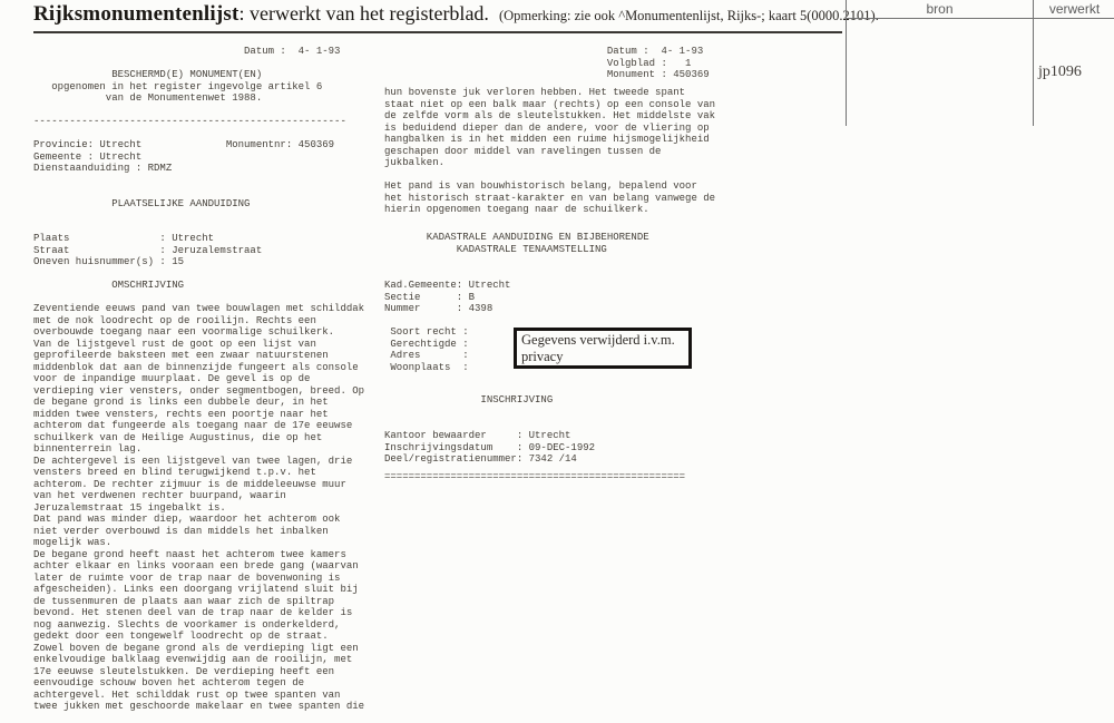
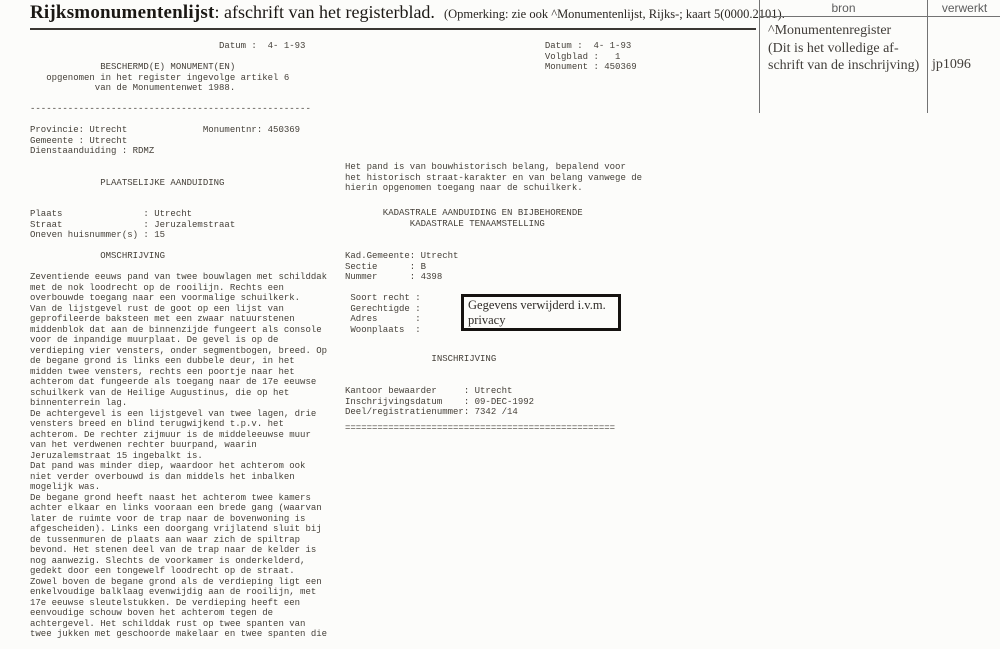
- Rijksmonumentenlijst: verwerkt van het registerblad. (Opmerking: zie ook ^Monumentenlijst, Rijks-; kaart 5(0000.2101).
+ Rijksmonumentenlijst: afschrift van het registerblad. (Opmerking: zie ook ^Monumentenlijst, Rijks-; kaart 5(0000.2101).
  bron
  verwerkt
+ ^Monumentenregister
+ (Dit is het volledige af-
+ schrift van de inschrijving)
  jp1096
  Datum : 4- 1-93
  BESCHERMD(E) MONUMENT(EN)
  opgenomen in het register ingevolge artikel 6
  van de Monumentenwet 1988.
  ----------------------------------------------------
  Provincie: Utrecht Monumentnr: 450369
  Gemeente : Utrecht
  Dienstaanduiding : RDMZ
  PLAATSELIJKE AANDUIDING
  Plaats : Utrecht
  Straat : Jeruzalemstraat
  Oneven huisnummer(s) : 15
  OMSCHRIJVING
  Zeventiende eeuws pand van twee bouwlagen met schilddak
  met de nok loodrecht op de rooilijn. Rechts een
  overbouwde toegang naar een voormalige schuilkerk.
  Van de lijstgevel rust de goot op een lijst van
  geprofileerde baksteen met een zwaar natuurstenen
  middenblok dat aan de binnenzijde fungeert als console
  voor de inpandige muurplaat. De gevel is op de
  verdieping vier vensters, onder segmentbogen, breed. Op
  de begane grond is links een dubbele deur, in het
  midden twee vensters, rechts een poortje naar het
  achterom dat fungeerde als toegang naar de 17e eeuwse
  schuilkerk van de Heilige Augustinus, die op het
  binnenterrein lag.
  De achtergevel is een lijstgevel van twee lagen, drie
  vensters breed en blind terugwijkend t.p.v. het
  achterom. De rechter zijmuur is de middeleeuwse muur
  van het verdwenen rechter buurpand, waarin
  Jeruzalemstraat 15 ingebalkt is.
  Dat pand was minder diep, waardoor het achterom ook
  niet verder overbouwd is dan middels het inbalken
  mogelijk was.
  De begane grond heeft naast het achterom twee kamers
  achter elkaar en links vooraan een brede gang (waarvan
  later de ruimte voor de trap naar de bovenwoning is
  afgescheiden). Links een doorgang vrijlatend sluit bij
  de tussenmuren de plaats aan waar zich de spiltrap
  bevond. Het stenen deel van de trap naar de kelder is
  nog aanwezig. Slechts de voorkamer is onderkelderd,
  gedekt door een tongewelf loodrecht op de straat.
  Zowel boven de begane grond als de verdieping ligt een
  enkelvoudige balklaag evenwijdig aan de rooilijn, met
  17e eeuwse sleutelstukken. De verdieping heeft een
  eenvoudige schouw boven het achterom tegen de
  achtergevel. Het schilddak rust op twee spanten van
  twee jukken met geschoorde makelaar en twee spanten die
  Datum : 4- 1-93
  Volgblad : 1
  Monument : 450369
- hun bovenste juk verloren hebben. Het tweede spant
- staat niet op een balk maar (rechts) op een console van
- de zelfde vorm als de sleutelstukken. Het middelste vak
- is beduidend dieper dan de andere, voor de vliering op
- hangbalken is in het midden een ruime hijsmogelijkheid
- geschapen door middel van ravelingen tussen de
- jukbalken.
  Het pand is van bouwhistorisch belang, bepalend voor
  het historisch straat-karakter en van belang vanwege de
  hierin opgenomen toegang naar de schuilkerk.
  KADASTRALE AANDUIDING EN BIJBEHORENDE
  KADASTRALE TENAAMSTELLING
  Kad.Gemeente: Utrecht
  Sectie : B
  Nummer : 4398
  Soort recht :
  Gerechtigde :
  Adres :
  Woonplaats :
  INSCHRIJVING
  Kantoor bewaarder : Utrecht
  Inschrijvingsdatum : 09-DEC-1992
  Deel/registratienummer: 7342 /14
  ==================================================
  Gegevens verwijderd i.v.m. privacy
